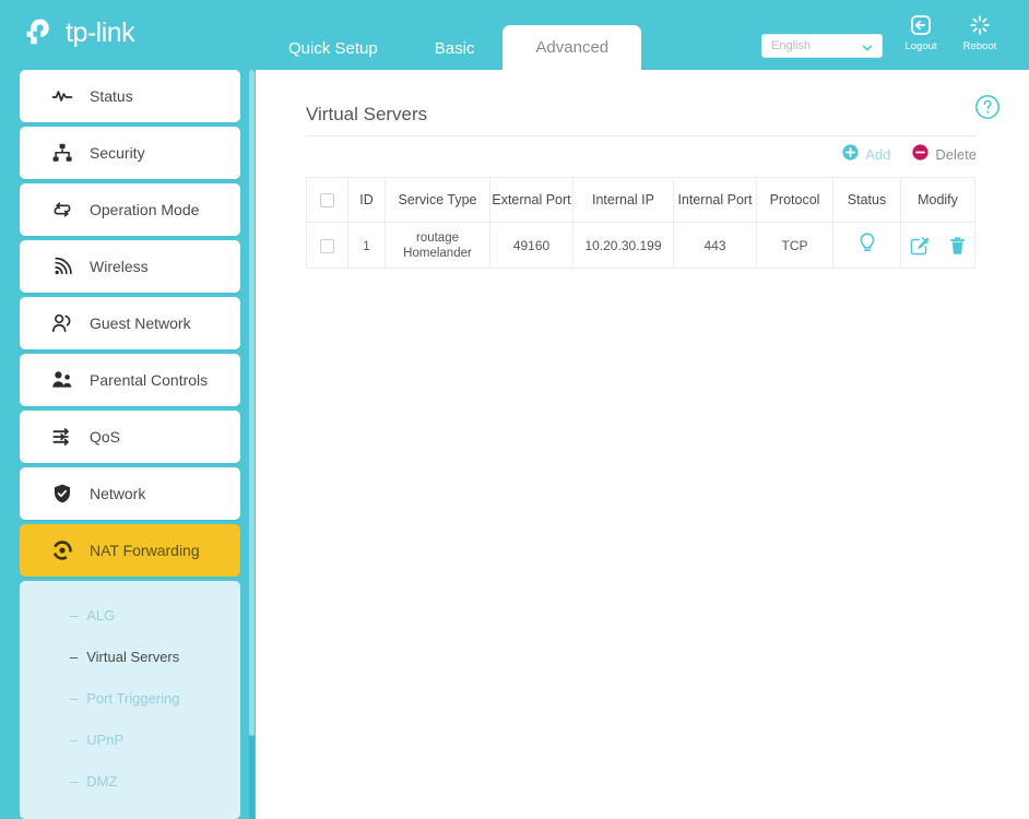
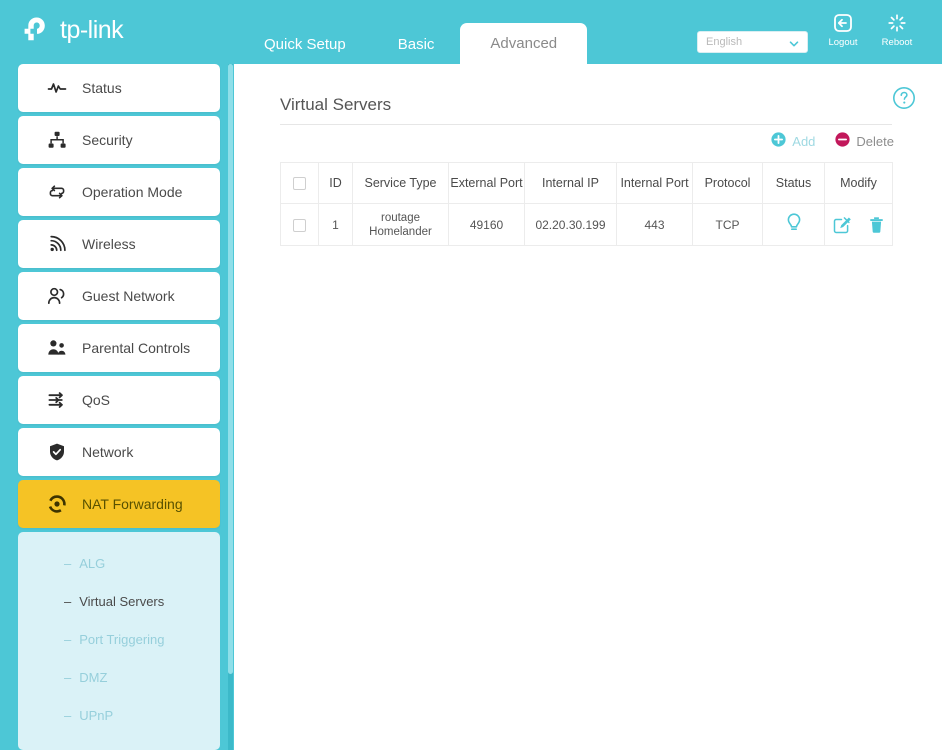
  tp-link
  Quick Setup
  Basic
  Advanced
  English
  Logout
  Reboot
  Status
  Security
  Operation Mode
  Wireless
  Guest Network
  Parental Controls
  QoS
  Network
  NAT Forwarding
  –
  ALG
  –
  Virtual Servers
  –
  Port Triggering
  –
- UPnP
+ DMZ
  –
- DMZ
+ UPnP
  Virtual Servers
  Add
  Delete
  	ID	Service Type	External Port	Internal IP	Internal Port	Protocol	Status	Modify
- 	1	routage Homelander	49160	10.20.30.199	443	TCP
+ 	1	routage Homelander	49160	02.20.30.199	443	TCP
